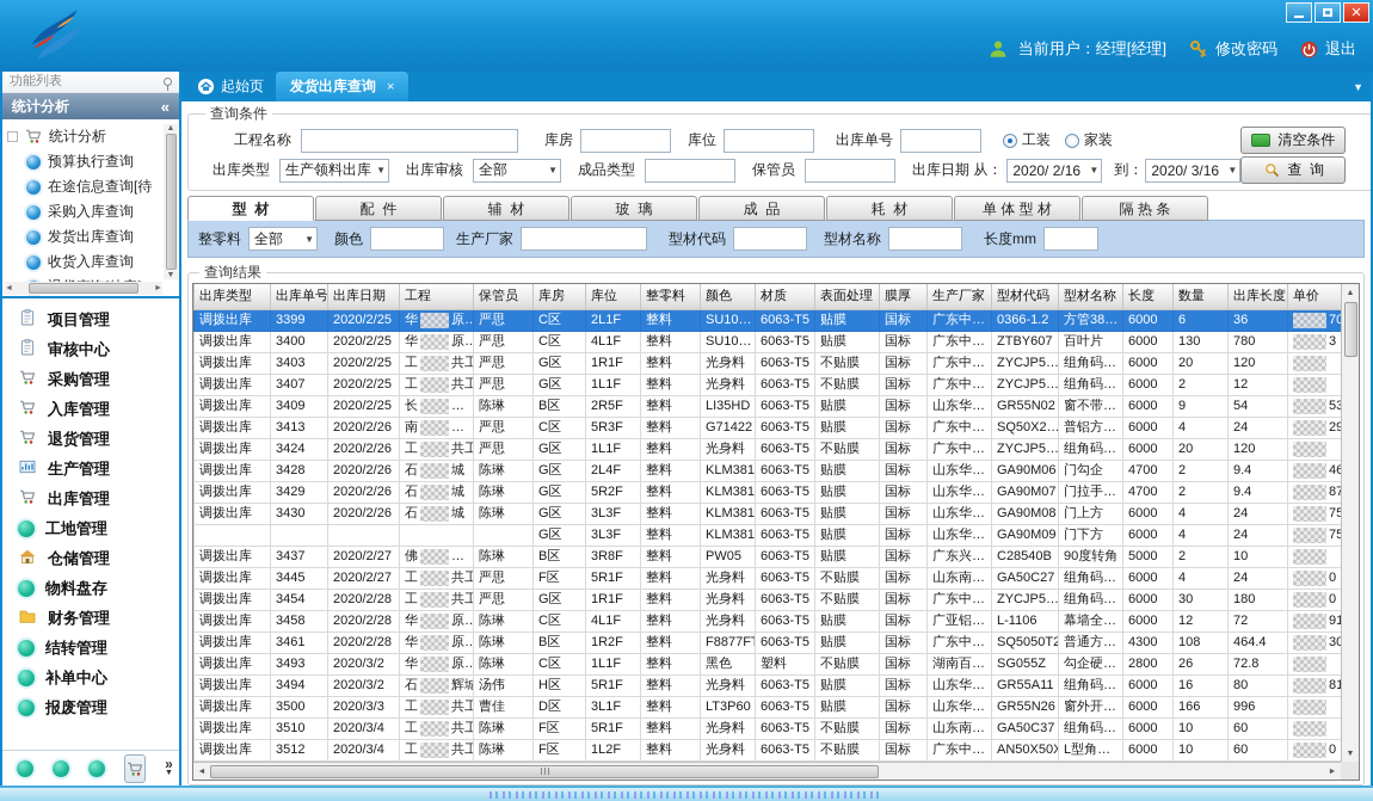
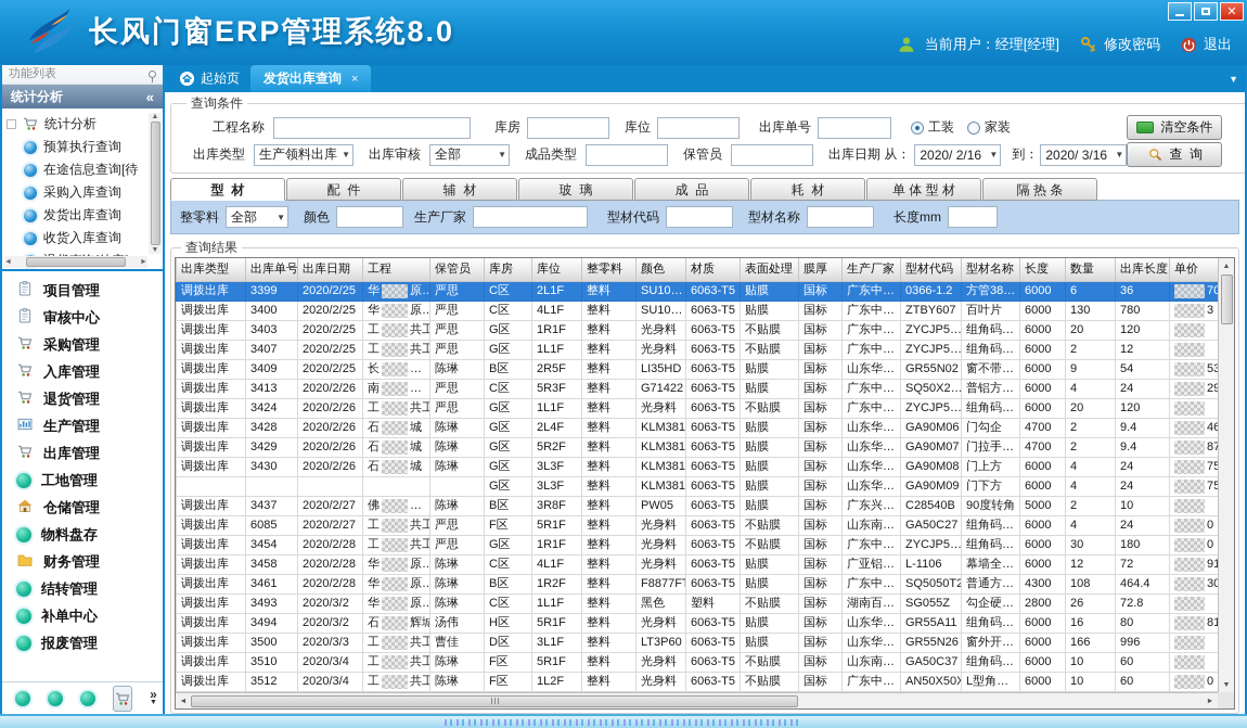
  ✕
+ 长风门窗ERP管理系统8.0
  当前用户：经理[经理]
  修改密码
  退出
  功能列表
  统计分析
  «
  统计分析
  预算执行查询
  在途信息查询[待
  采购入库查询
  发货出库查询
  收货入库查询
  项目管理
  审核中心
  采购管理
  入库管理
  退货管理
  生产管理
  出库管理
  工地管理
  仓储管理
  物料盘存
  财务管理
  结转管理
  补单中心
  报废管理
  »
  起始页
  发货出库查询
  ×
  ▼
  查询条件
  工程名称
  库房
  库位
  出库单号
  工装
  家装
  清空条件
  出库类型
  生产领料出库
  ▼
  出库审核
  全部
  ▼
  成品类型
  保管员
  出库日期 从：
  2020/ 2/16
  ▼
  到：
  2020/ 3/16
  ▼
  查 询
  型 材
  配 件
  辅 材
  玻 璃
  成 品
  耗 材
  单 体 型 材
  隔 热 条
  整零料
  全部
  ▼
  颜色
  生产厂家
  型材代码
  型材名称
  长度mm
  查询结果
  出库类型	出库单号	出库日期	工程	保管员	库房	库位	整零料	颜色	材质	表面处理	膜厚	生产厂家	型材代码	型材名称	长度	数量	出库长度	单价
  调拨出库	3399	2020/2/25	华 原…	严思	C区	2L1F	整料	SU10…	6063-T5	贴膜	国标	广东中…	0366-1.2	方管38…	6000	6	36	70
  调拨出库	3400	2020/2/25	华 原…	严思	C区	4L1F	整料	SU10…	6063-T5	贴膜	国标	广东中…	ZTBY607	百叶片	6000	130	780	3
  调拨出库	3403	2020/2/25	工 共工	严思	G区	1R1F	整料	光身料	6063-T5	不贴膜	国标	广东中…	ZYCJP5…	组角码…	6000	20	120
  调拨出库	3407	2020/2/25	工 共工	严思	G区	1L1F	整料	光身料	6063-T5	不贴膜	国标	广东中…	ZYCJP5…	组角码…	6000	2	12
  调拨出库	3409	2020/2/25	长 …	陈琳	B区	2R5F	整料	LI35HD	6063-T5	贴膜	国标	山东华…	GR55N02	窗不带…	6000	9	54	53
  调拨出库	3413	2020/2/26	南 …	严思	C区	5R3F	整料	G71422	6063-T5	贴膜	国标	广东中…	SQ50X2…	普铝方…	6000	4	24	29
  调拨出库	3424	2020/2/26	工 共工	严思	G区	1L1F	整料	光身料	6063-T5	不贴膜	国标	广东中…	ZYCJP5…	组角码…	6000	20	120
  调拨出库	3428	2020/2/26	石 城	陈琳	G区	2L4F	整料	KLM381	6063-T5	贴膜	国标	山东华…	GA90M06	门勾企	4700	2	9.4	46
  调拨出库	3429	2020/2/26	石 城	陈琳	G区	5R2F	整料	KLM381	6063-T5	贴膜	国标	山东华…	GA90M07	门拉手…	4700	2	9.4	87
  调拨出库	3430	2020/2/26	石 城	陈琳	G区	3L3F	整料	KLM381	6063-T5	贴膜	国标	山东华…	GA90M08	门上方	6000	4	24	75
  					G区	3L3F	整料	KLM381	6063-T5	贴膜	国标	山东华…	GA90M09	门下方	6000	4	24	75
  调拨出库	3437	2020/2/27	佛 …	陈琳	B区	3R8F	整料	PW05	6063-T5	贴膜	国标	广东兴…	C28540B	90度转角	5000	2	10
- 调拨出库	3445	2020/2/27	工 共工	严思	F区	5R1F	整料	光身料	6063-T5	不贴膜	国标	山东南…	GA50C27	组角码…	6000	4	24	0
+ 调拨出库	6085	2020/2/27	工 共工	严思	F区	5R1F	整料	光身料	6063-T5	不贴膜	国标	山东南…	GA50C27	组角码…	6000	4	24	0
  调拨出库	3454	2020/2/28	工 共工	严思	G区	1R1F	整料	光身料	6063-T5	不贴膜	国标	广东中…	ZYCJP5…	组角码…	6000	30	180	0
  调拨出库	3458	2020/2/28	华 原…	陈琳	C区	4L1F	整料	光身料	6063-T5	贴膜	国标	广亚铝…	L-1106	幕墙全…	6000	12	72	91
  调拨出库	3461	2020/2/28	华 原…	陈琳	B区	1R2F	整料	F8877F	6063-T5	贴膜	国标	广东中…	SQ5050T2	普通方…	4300	108	464.4	30
  调拨出库	3493	2020/3/2	华 原…	陈琳	C区	1L1F	整料	黑色	塑料	不贴膜	国标	湖南百…	SG055Z	勾企硬…	2800	26	72.8
  调拨出库	3494	2020/3/2	石 辉城	汤伟	H区	5R1F	整料	光身料	6063-T5	贴膜	国标	山东华…	GR55A11	组角码…	6000	16	80	81
  调拨出库	3500	2020/3/3	工 共工	曹佳	D区	3L1F	整料	LT3P60	6063-T5	贴膜	国标	山东华…	GR55N26	窗外开…	6000	166	996
  调拨出库	3510	2020/3/4	工 共工	陈琳	F区	5R1F	整料	光身料	6063-T5	不贴膜	国标	山东南…	GA50C37	组角码…	6000	10	60
  调拨出库	3512	2020/3/4	工 共工	陈琳	F区	1L2F	整料	光身料	6063-T5	不贴膜	国标	广东中…	AN50X50X	L型角…	6000	10	60	0
